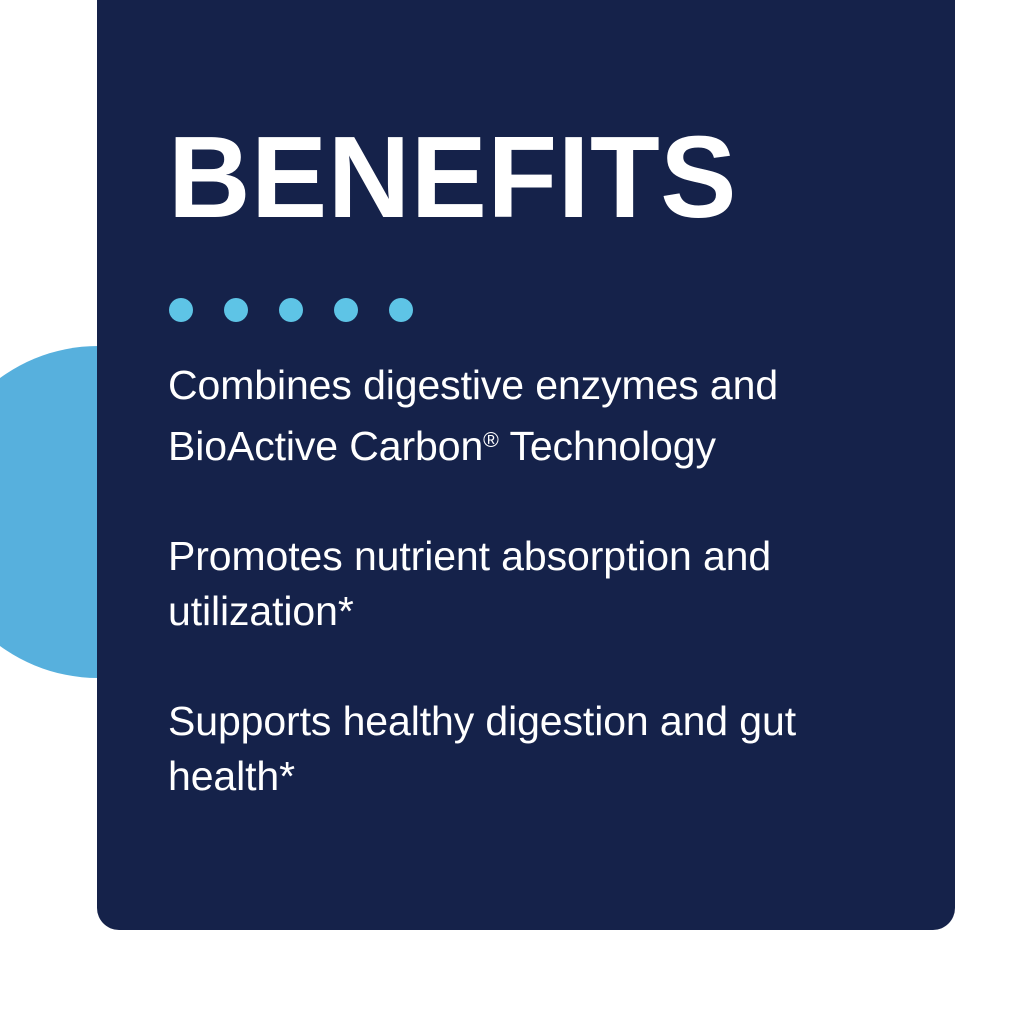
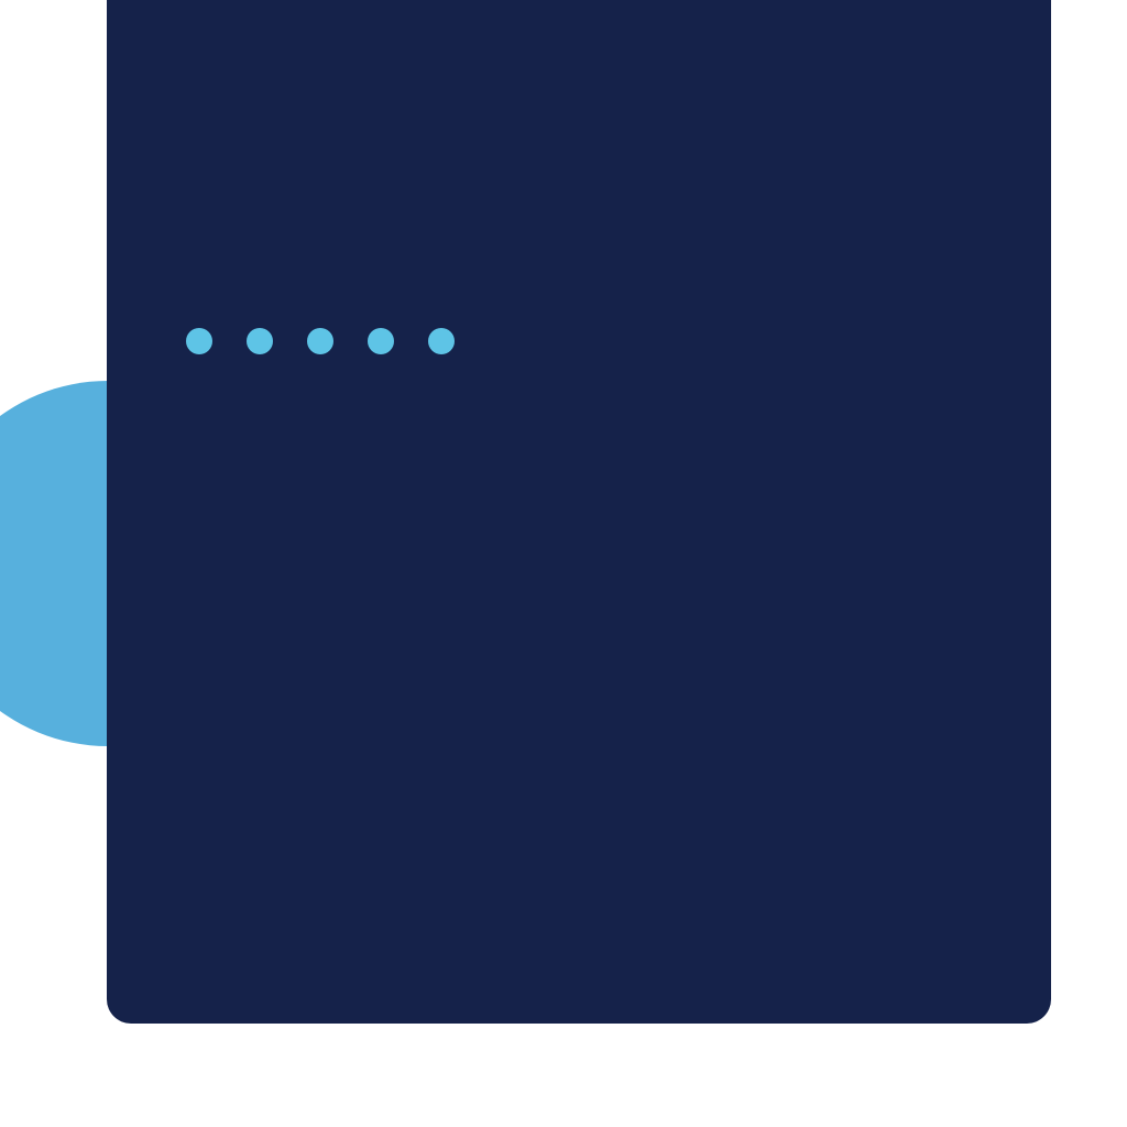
- BENEFITS
- Combines digestive enzymes and BioActive Carbon® Technology
- Promotes nutrient absorption and utilization*
- Supports healthy digestion and gut health*
